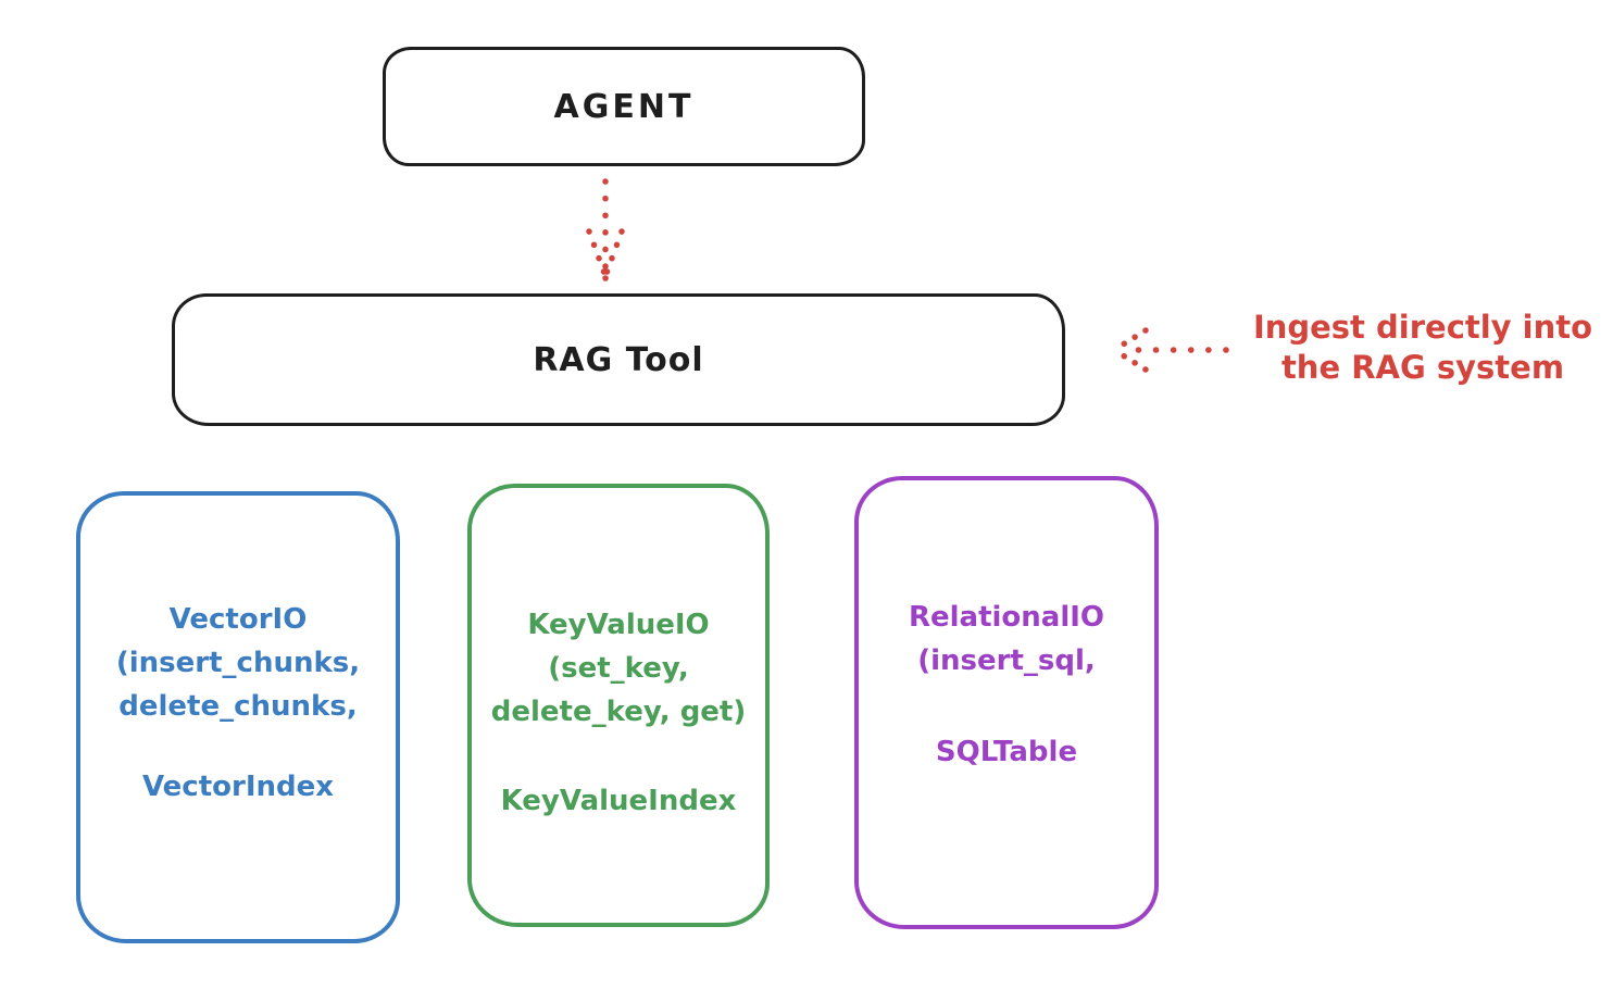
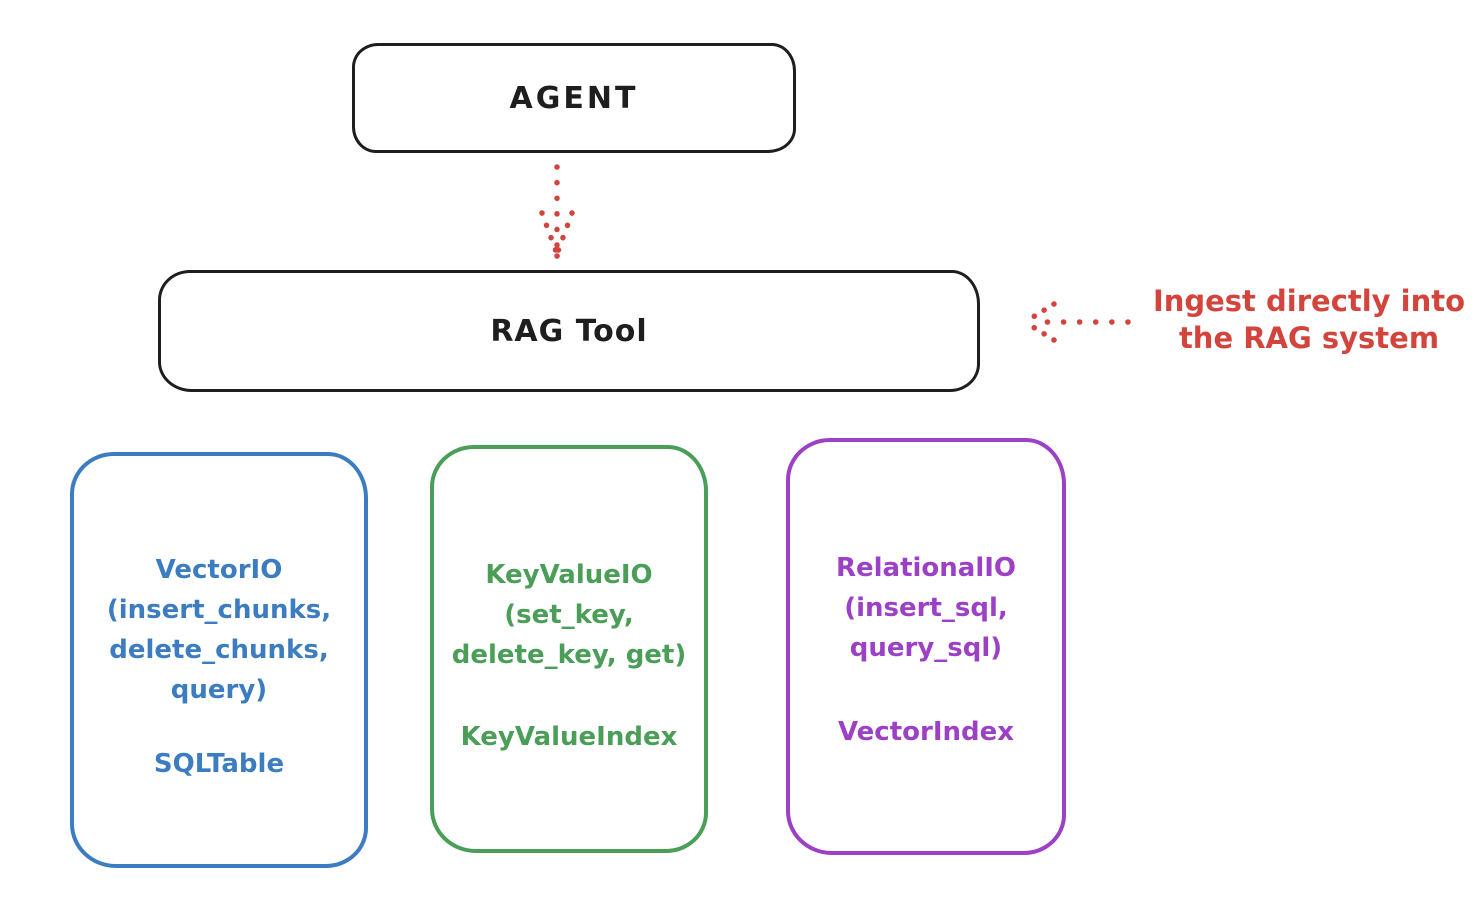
  AGENT
  RAG Tool
  Ingest directly into
  the RAG system
  VectorIO
  (insert_chunks,
  delete_chunks,
+ query)
- VectorIndex
+ SQLTable
  KeyValueIO
  (set_key,
  delete_key, get)
  KeyValueIndex
  RelationalIO
  (insert_sql,
+ query_sql)
- SQLTable
+ VectorIndex
